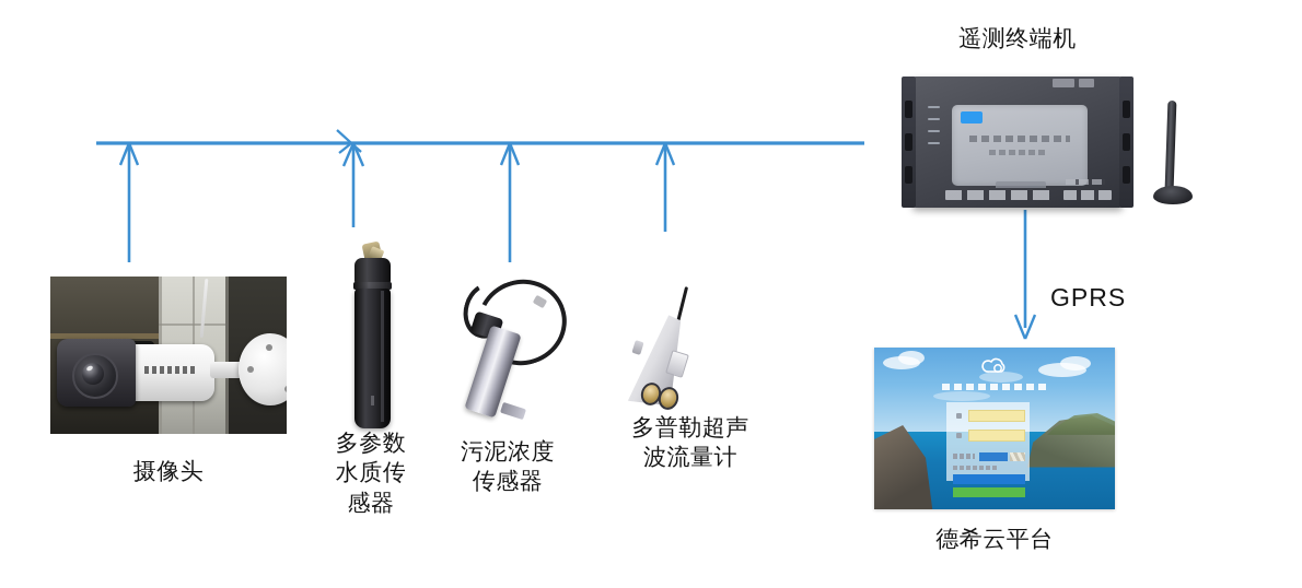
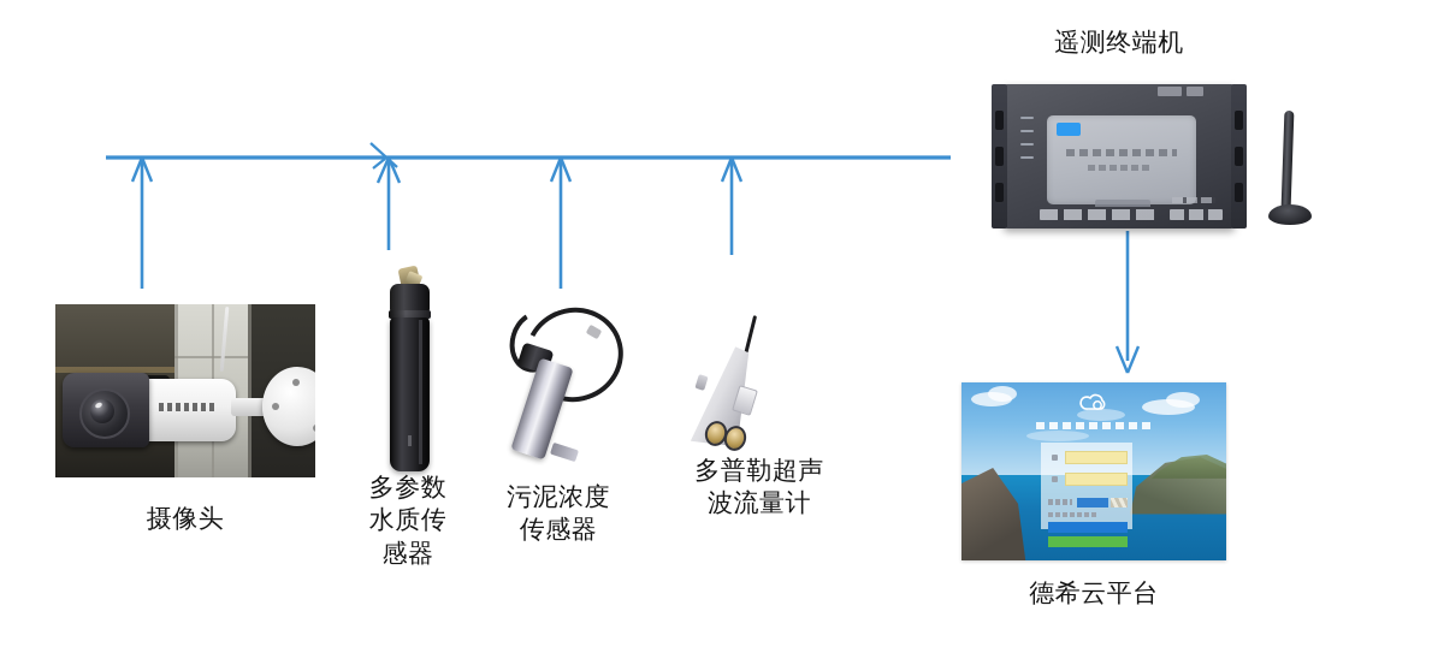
  摄像头
  多参数
  水质传
  感器
  污泥浓度
  传感器
  多普勒超声
  波流量计
  遥测终端机
- GPRS
  德希云平台
